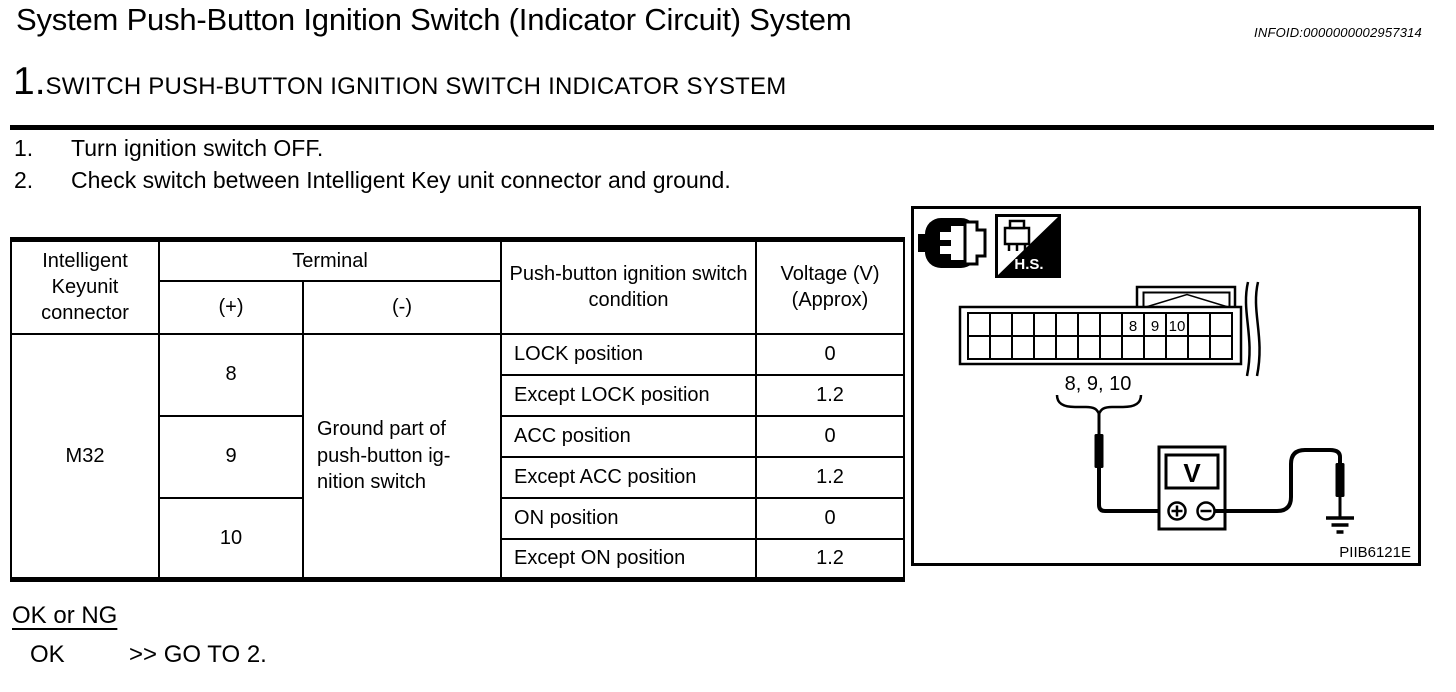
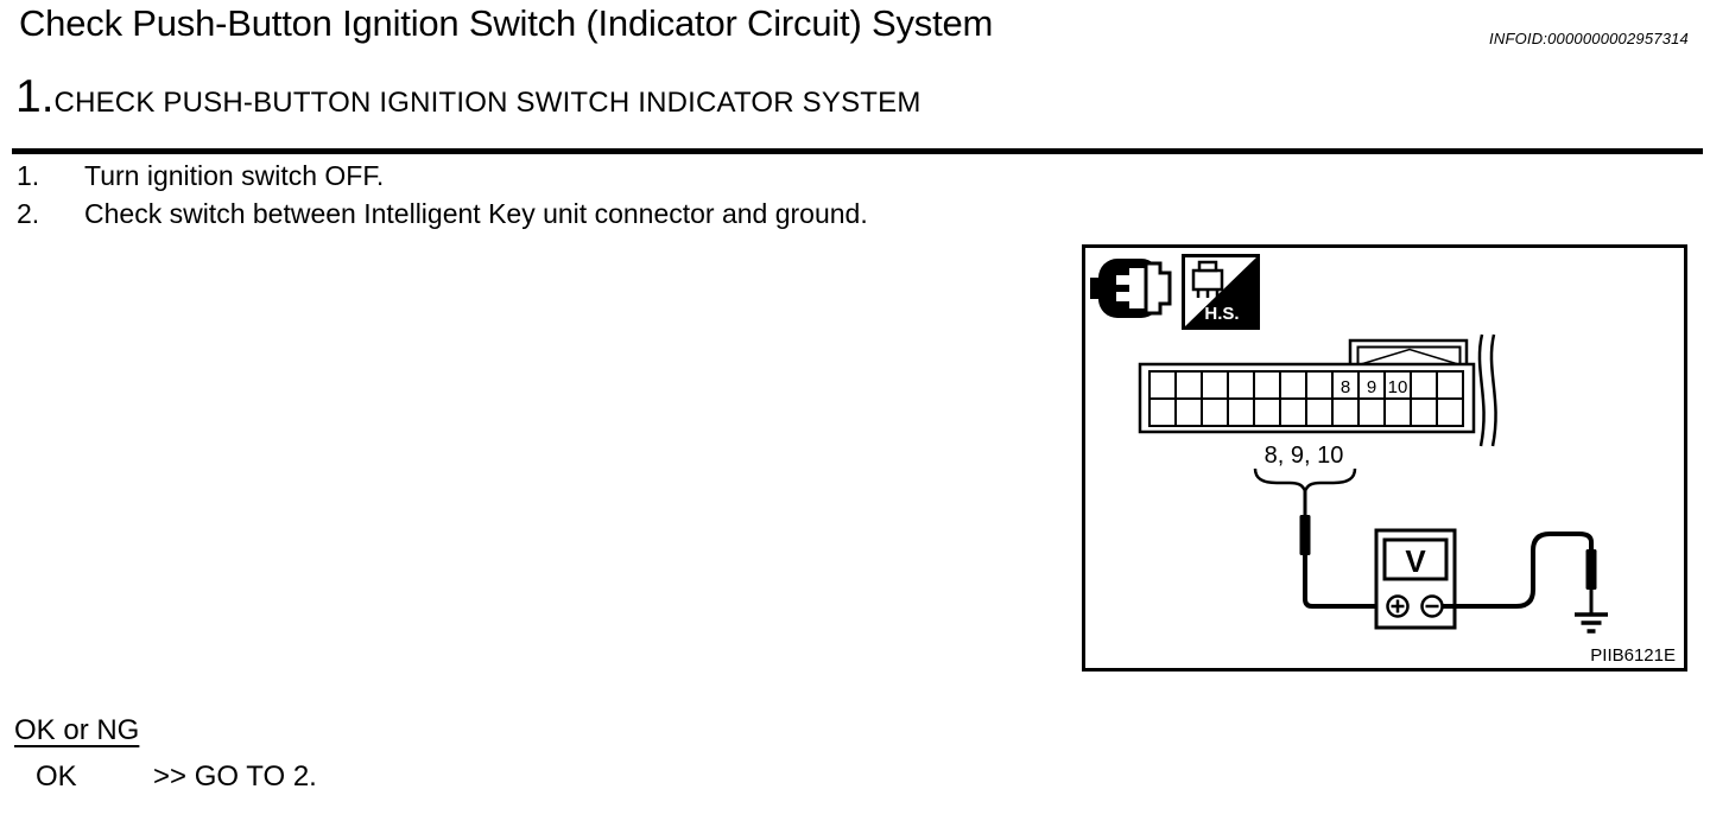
- System Push-Button Ignition Switch (Indicator Circuit) System
+ Check Push-Button Ignition Switch (Indicator Circuit) System
  INFOID:0000000002957314
  1.
- SWITCH PUSH-BUTTON IGNITION SWITCH INDICATOR SYSTEM
+ CHECK PUSH-BUTTON IGNITION SWITCH INDICATOR SYSTEM
  1.
  Turn ignition switch OFF.
  2.
  Check switch between Intelligent Key unit connector and ground.
- Intelligent Keyunit connector	Terminal	Push-button ignition switch condition	Voltage (V) (Approx)
- (+)	(-)
- M32	8	Ground part of push-button ig-nition switch	LOCK position	0
- Except LOCK position	1.2
- 9	ACC position	0
- Except ACC position	1.2
- 10	ON position	0
- Except ON position	1.2
  H.S.
  8
  9
  10
  8, 9, 10
  V
  PIIB6121E
  OK or NG
  OK
  >> GO TO 2.
